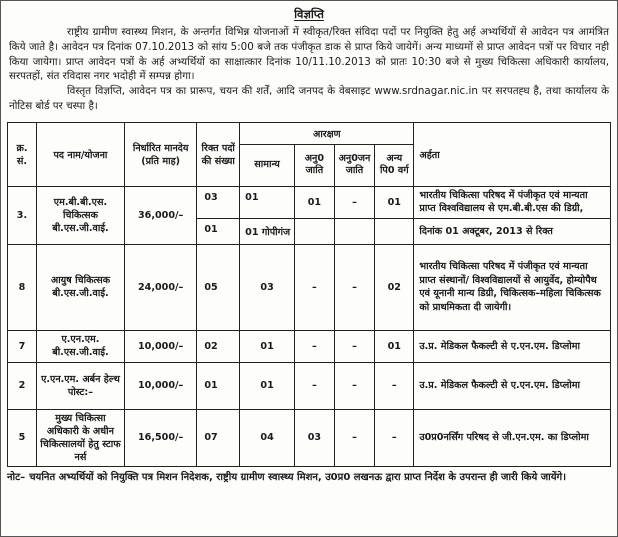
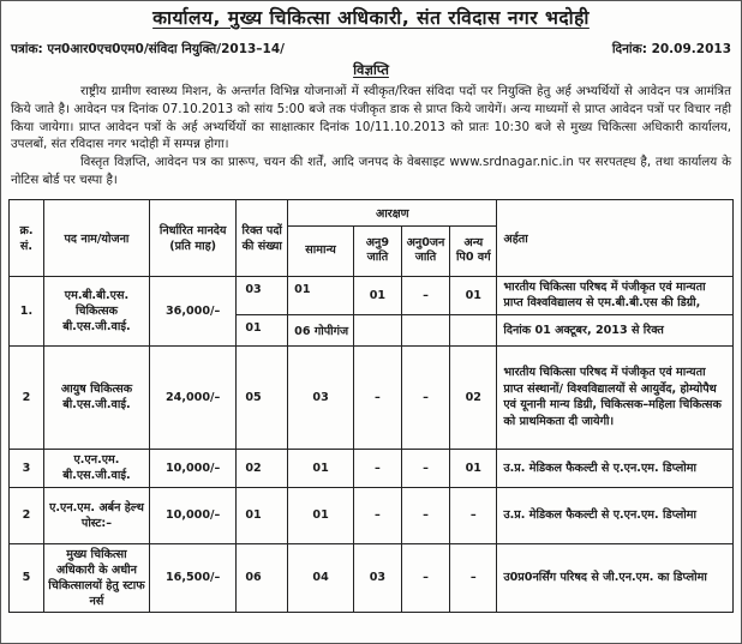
+ कार्यालय, मुख्य चिकित्सा अधिकारी, संत रविदास नगर भदोही
+ पत्रांक: एन0आर0एच0एम0/संविदा नियुक्ति/2013–14/
+ दिनांक: 20.09.2013
  विज्ञप्ति
- राष्ट्रीय ग्रामीण स्वास्थ्य मिशन, के अन्तर्गत विभिन्न योजनाओं में स्वीकृत/रिक्त संविदा पदों पर नियुक्ति हेतु अर्ह अभ्यर्थियों से आवेदन पत्र आमंत्रित किये जाते है। आवेदन पत्र दिनांक 07.10.2013 को सांय 5:00 बजे तक पंजीकृत डाक से प्राप्त किये जायेगें। अन्य माध्यमों से प्राप्त आवेदन पत्रों पर विचार नही किया जायेगा। प्राप्त आवेदन पत्रों के अर्ह अभ्यर्थियों का साक्षात्कार दिनांक 10/11.10.2013 को प्रातः 10:30 बजे से मुख्य चिकित्सा अधिकारी कार्यालय, सरपतहों, संत रविदास नगर भदोही में सम्पन्न होगा।
+ राष्ट्रीय ग्रामीण स्वास्थ्य मिशन, के अन्तर्गत विभिन्न योजनाओं में स्वीकृत/रिक्त संविदा पदों पर नियुक्ति हेतु अर्ह अभ्यर्थियों से आवेदन पत्र आमंत्रित किये जाते है। आवेदन पत्र दिनांक 07.10.2013 को सांय 5:00 बजे तक पंजीकृत डाक से प्राप्त किये जायेगें। अन्य माध्यमों से प्राप्त आवेदन पत्रों पर विचार नही किया जायेगा। प्राप्त आवेदन पत्रों के अर्ह अभ्यर्थियों का साक्षात्कार दिनांक 10/11.10.2013 को प्रातः 10:30 बजे से मुख्य चिकित्सा अधिकारी कार्यालय, उपलबों, संत रविदास नगर भदोही में सम्पन्न होगा।
  विस्तृत विज्ञप्ति, आवेदन पत्र का प्रारूप, चयन की शर्तें, आदि जनपद के वेबसाइट www.srdnagar.nic.in पर सरपतह्ध है, तथा कार्यालय के नोटिस बोर्ड पर चस्पा है।
  क्र. सं.	पद नाम/योजना	निर्धारित मानदेय (प्रति माह)	रिक्त पदों की संख्या	आरक्षण	अर्हता
- सामान्य	अनु0 जाति	अनु0जन जाति	अन्य पि0 वर्ग
+ सामान्य	अनु9 जाति	अनु0जन जाति	अन्य पि0 वर्ग
- 3.	एम.बी.बी.एस. चिकित्सक बी.एस.जी.वाई.	36,000/–	03	01	01	–	01	भारतीय चिकित्सा परिषद में पंजीकृत एवं मान्यता प्राप्त विश्वविद्यालय से एम.बी.बी.एस की डिग्री,
+ 1.	एम.बी.बी.एस. चिकित्सक बी.एस.जी.वाई.	36,000/–	03	01	01	–	01	भारतीय चिकित्सा परिषद में पंजीकृत एवं मान्यता प्राप्त विश्वविद्यालय से एम.बी.बी.एस की डिग्री,
- 01	01 गोपीगंज				दिनांक 01 अक्टूबर, 2013 से रिक्त
+ 01	06 गोपीगंज				दिनांक 01 अक्टूबर, 2013 से रिक्त
- 8	आयुष चिकित्सक बी.एस.जी.वाई.	24,000/–	05	03	–	–	02	भारतीय चिकित्सा परिषद में पंजीकृत एवं मान्यता प्राप्त संस्थानों/ विश्वविद्यालयों से आयुर्वेद, होम्योपैथ एवं यूनानी मान्य डिग्री, चिकित्सक–महिला चिकित्सक को प्राथमिकता दी जायेगी।
+ 2	आयुष चिकित्सक बी.एस.जी.वाई.	24,000/–	05	03	–	–	02	भारतीय चिकित्सा परिषद में पंजीकृत एवं मान्यता प्राप्त संस्थानों/ विश्वविद्यालयों से आयुर्वेद, होम्योपैथ एवं यूनानी मान्य डिग्री, चिकित्सक–महिला चिकित्सक को प्राथमिकता दी जायेगी।
- 7	ए.एन.एम. बी.एस.जी.वाई.	10,000/–	02	01	–	–	01	उ.प्र. मेडिकल फैकल्टी से ए.एन.एम. डिप्लोमा
+ 3	ए.एन.एम. बी.एस.जी.वाई.	10,000/–	02	01	–	–	01	उ.प्र. मेडिकल फैकल्टी से ए.एन.एम. डिप्लोमा
  2	ए.एन.एम. अर्बन हेल्थ पोस्ट:–	10,000/–	01	01	–	–	–	उ.प्र. मेडिकल फैकल्टी से ए.एन.एम. डिप्लोमा
- 5	मुख्य चिकित्सा अधिकारी के अधीन चिकित्सालयों हेतु स्टाफ नर्स	16,500/–	07	04	03	–	–	उ0प्र0नर्सिंग परिषद से जी.एन.एम. का डिप्लोमा
+ 5	मुख्य चिकित्सा अधिकारी के अधीन चिकित्सालयों हेतु स्टाफ नर्स	16,500/–	06	04	03	–	–	उ0प्र0नर्सिंग परिषद से जी.एन.एम. का डिप्लोमा
- नोट–
- चयनित अभ्यर्थियों को नियुक्ति पत्र मिशन निदेशक, राष्ट्रीय ग्रामीण स्वास्थ्य मिशन, उ0प्र0 लखनऊ द्वारा प्राप्त निर्देश के उपरान्त ही जारी किये जायेंगे।
